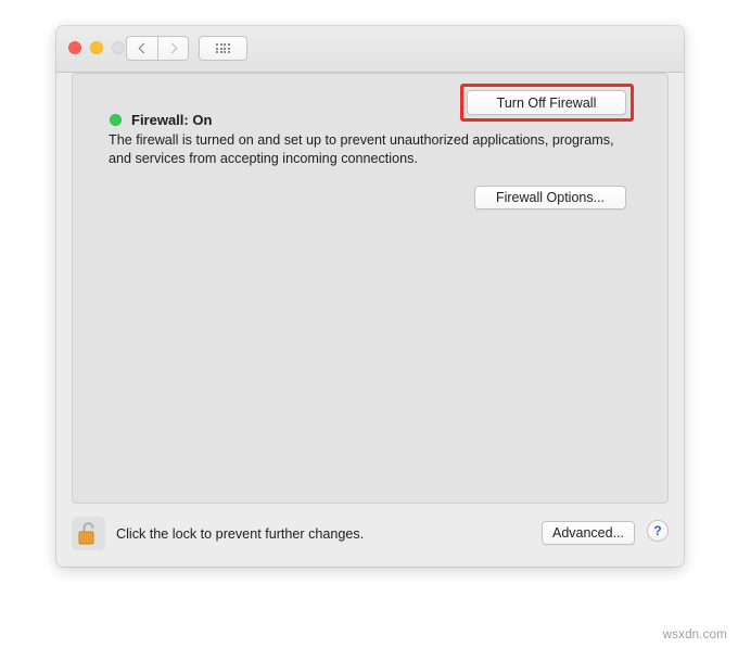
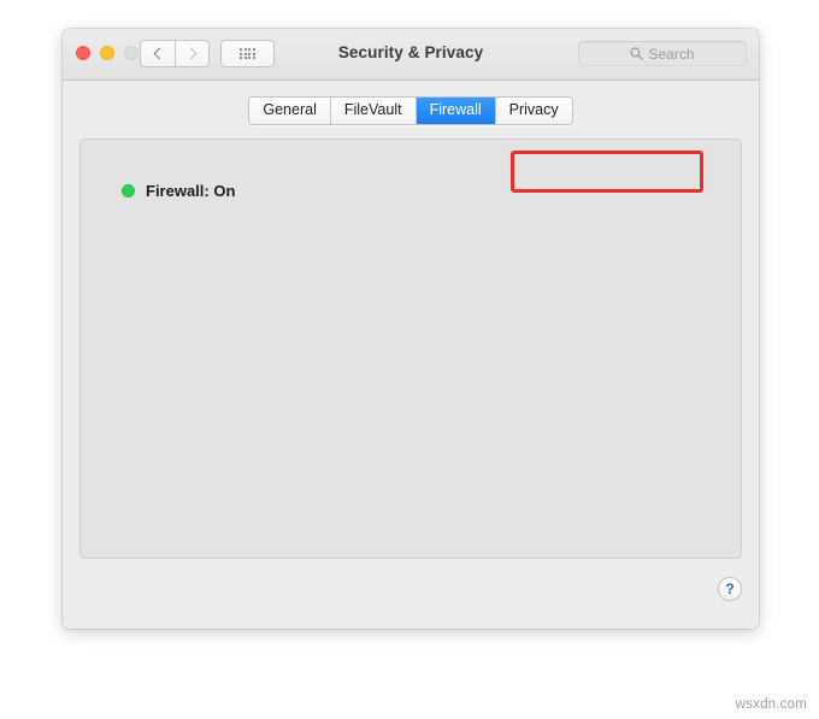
+ Security & Privacy
+ Search
+ General
+ FileVault
+ Firewall
+ Privacy
  Firewall: On
- Turn Off Firewall
- The firewall is turned on and set up to prevent unauthorized applications, programs, and services from accepting incoming connections.
- Firewall Options...
- Click the lock to prevent further changes.
- Advanced...
  ?
  wsxdn.com
